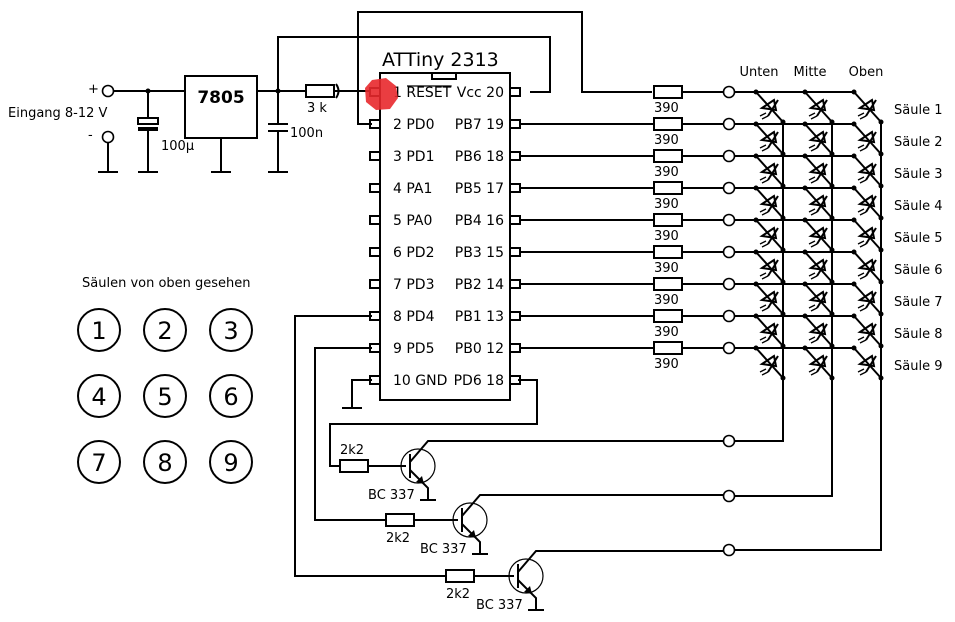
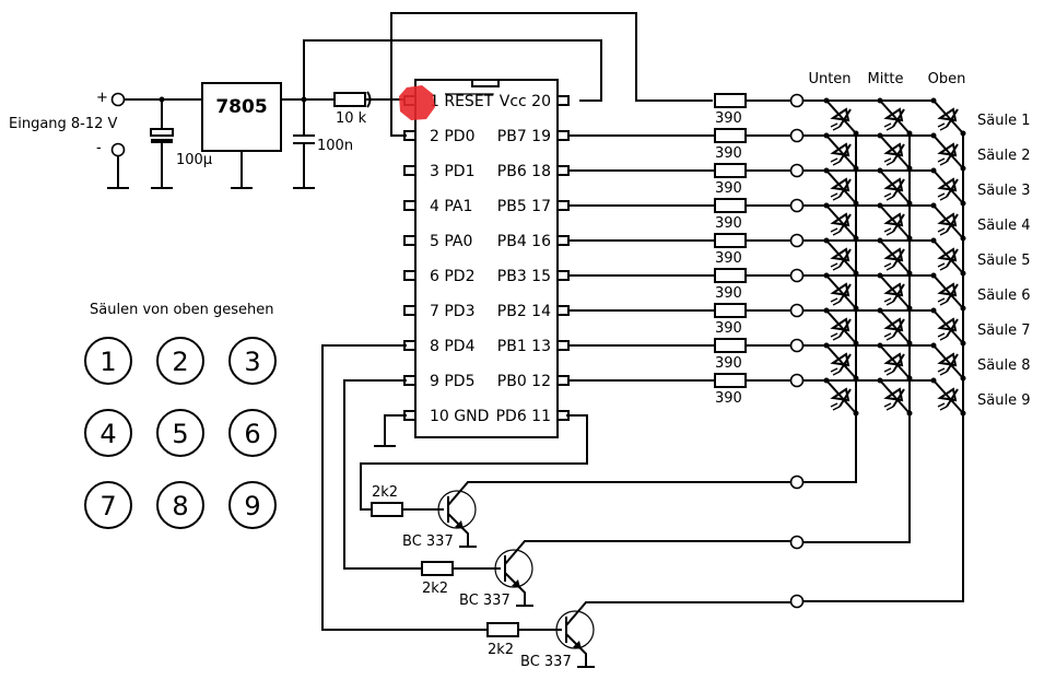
  +
  -
  Eingang 8-12 V
  100µ
  7805
  100n
- 3 k
+ 10 k
- ATTiny 2313
  1 RESET
  2 PD0
  3 PD1
  4 PA1
  5 PA0
  6 PD2
  7 PD3
  8 PD4
  9 PD5
  10 GND
  Vcc 20
  PB7 19
  PB6 18
  PB5 17
  PB4 16
  PB3 15
  PB2 14
  PB1 13
  PB0 12
- PD6 18
+ PD6 11
  390
  Säule 1
  390
  Säule 2
  390
  Säule 3
  390
  Säule 4
  390
  Säule 5
  390
  Säule 6
  390
  Säule 7
  390
  Säule 8
  390
  Säule 9
  2k2
  BC 337
  2k2
  BC 337
  2k2
  BC 337
  Unten
  Mitte
  Oben
  Säulen von oben gesehen
  1
  2
  3
  4
  5
  6
  7
  8
  9
